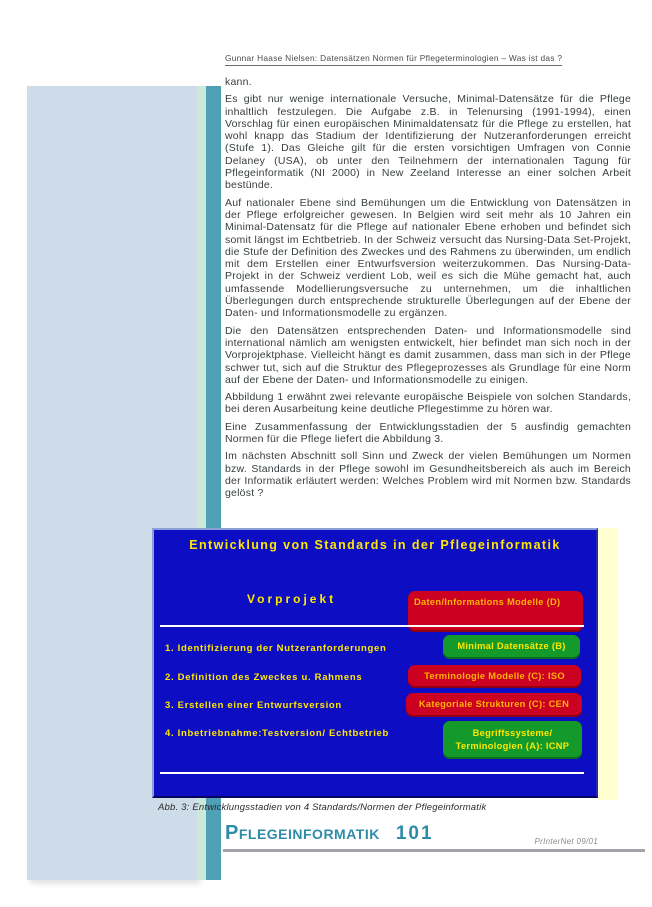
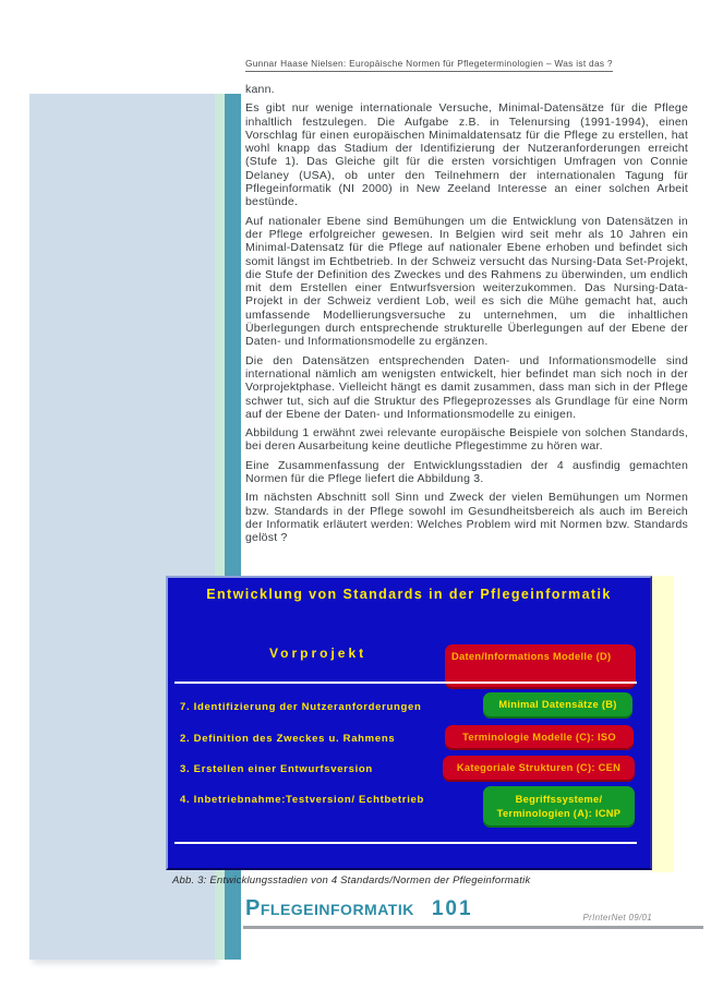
- Gunnar Haase Nielsen: Datensätzen Normen für Pflegeterminologien – Was ist das ?
+ Gunnar Haase Nielsen: Europäische Normen für Pflegeterminologien – Was ist das ?
  kann.
  Es gibt nur wenige internationale Versuche, Minimal-Datensätze für die Pflege inhaltlich festzulegen. Die Aufgabe z.B. in Telenursing (1991-1994), einen Vorschlag für einen europäischen Minimaldatensatz für die Pflege zu erstellen, hat wohl knapp das Stadium der Identifizierung der Nutzeranforderungen erreicht (Stufe 1). Das Gleiche gilt für die ersten vorsichtigen Umfragen von Connie Delaney (USA), ob unter den Teilnehmern der internationalen Tagung für Pflegeinformatik (NI 2000) in New Zeeland Interesse an einer solchen Arbeit bestünde.
  Auf nationaler Ebene sind Bemühungen um die Entwicklung von Datensätzen in der Pflege erfolgreicher gewesen. In Belgien wird seit mehr als 10 Jahren ein Minimal-Datensatz für die Pflege auf nationaler Ebene erhoben und befindet sich somit längst im Echtbetrieb. In der Schweiz versucht das Nursing-Data Set-Projekt, die Stufe der Definition des Zweckes und des Rahmens zu überwinden, um endlich mit dem Erstellen einer Entwurfsversion weiterzukommen. Das Nursing-Data-Projekt in der Schweiz verdient Lob, weil es sich die Mühe gemacht hat, auch umfassende Modellierungsversuche zu unternehmen, um die inhaltlichen Überlegungen durch entsprechende strukturelle Überlegungen auf der Ebene der Daten- und Informationsmodelle zu ergänzen.
  Die den Datensätzen entsprechenden Daten- und Informationsmodelle sind international nämlich am wenigsten entwickelt, hier befindet man sich noch in der Vorprojektphase. Vielleicht hängt es damit zusammen, dass man sich in der Pflege schwer tut, sich auf die Struktur des Pflegeprozesses als Grundlage für eine Norm auf der Ebene der Daten- und Informationsmodelle zu einigen.
  Abbildung 1 erwähnt zwei relevante europäische Beispiele von solchen Standards, bei deren Ausarbeitung keine deutliche Pflegestimme zu hören war.
- Eine Zusammenfassung der Entwicklungsstadien der 5 ausfindig gemachten Normen für die Pflege liefert die Abbildung 3.
+ Eine Zusammenfassung der Entwicklungsstadien der 4 ausfindig gemachten Normen für die Pflege liefert die Abbildung 3.
  Im nächsten Abschnitt soll Sinn und Zweck der vielen Bemühungen um Normen bzw. Standards in der Pflege sowohl im Gesundheitsbereich als auch im Bereich der Informatik erläutert werden: Welches Problem wird mit Normen bzw. Standards gelöst ?
  Entwicklung von Standards in der Pflegeinformatik
  Vorprojekt
  Daten/Informations Modelle (D)
- 1. Identifizierung der Nutzeranforderungen
+ 7. Identifizierung der Nutzeranforderungen
  Minimal Datensätze (B)
  2. Definition des Zweckes u. Rahmens
  Terminologie Modelle (C): ISO
  3. Erstellen einer Entwurfsversion
  Kategoriale Strukturen (C): CEN
  4. Inbetriebnahme:Testversion/ Echtbetrieb
  Begriffssysteme/ Terminologien (A): ICNP
  Abb. 3: Entwicklungsstadien von 4 Standards/Normen der Pflegeinformatik
  Pflegeinformatik
  101
  PrInterNet 09/01
